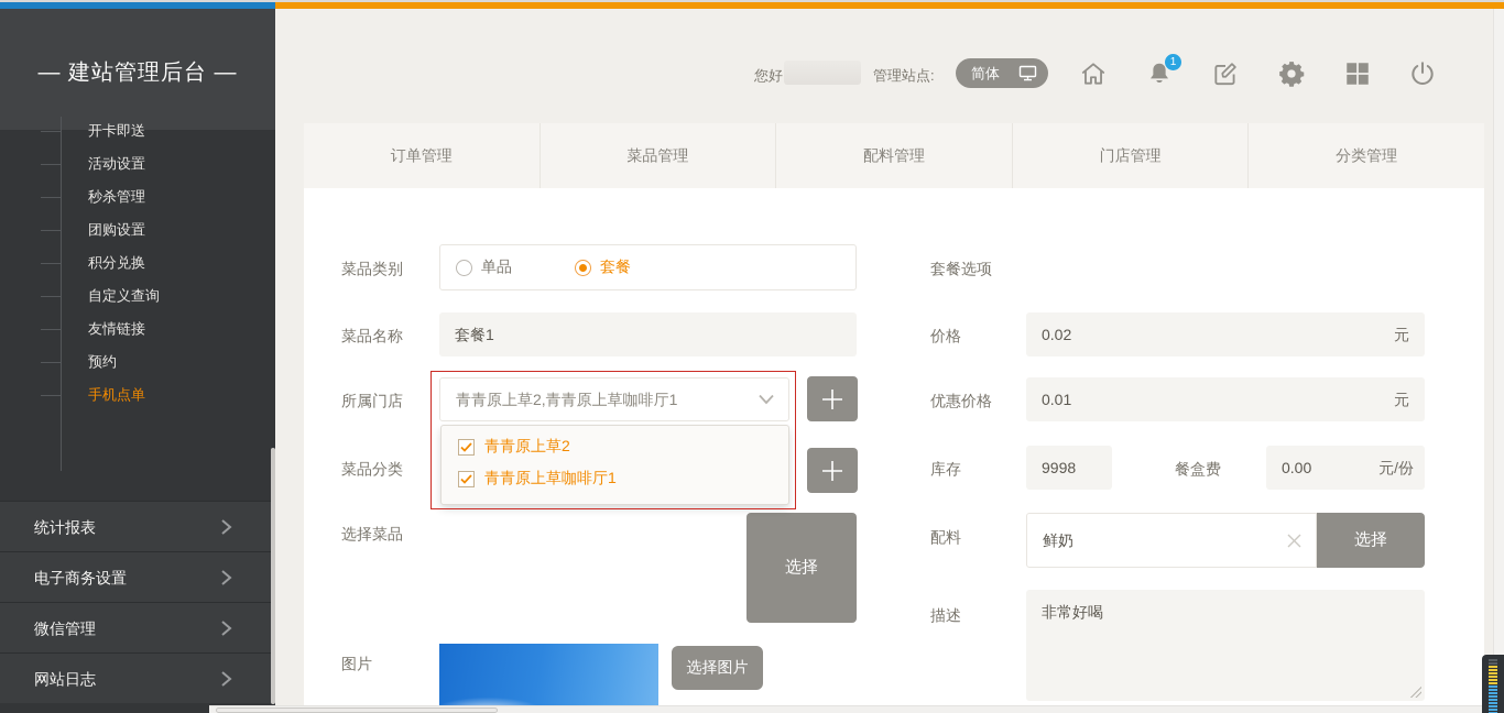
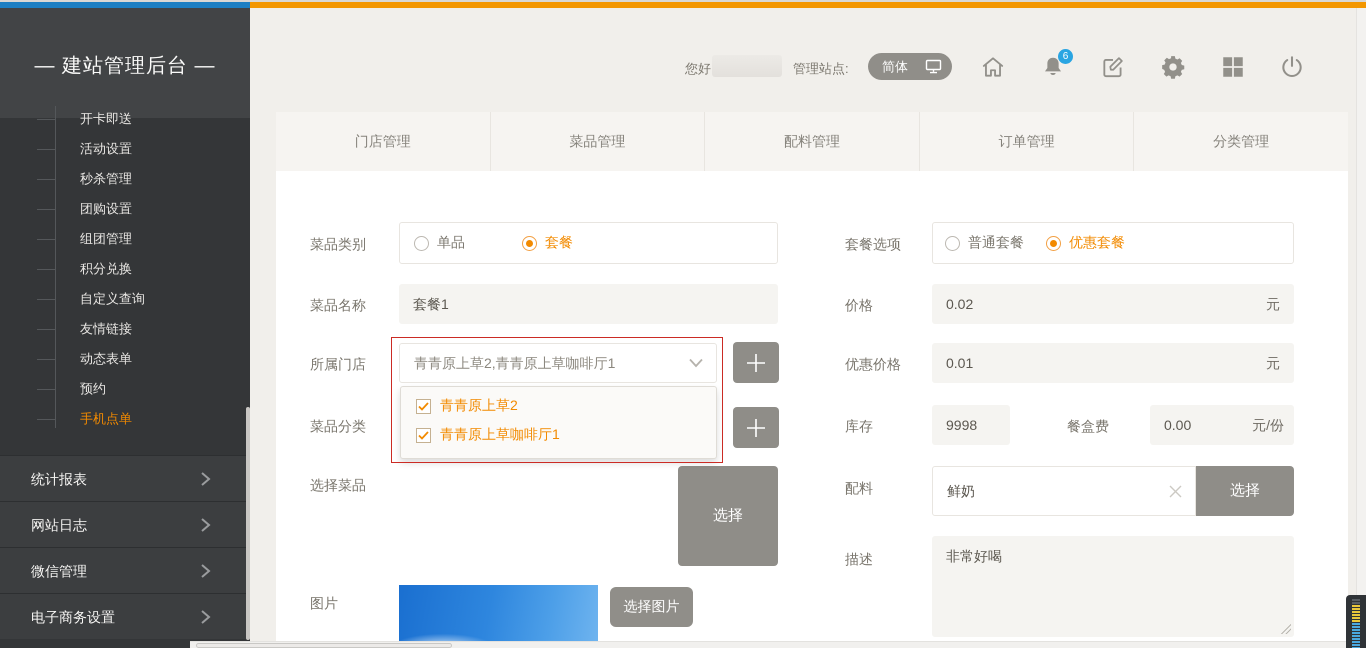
  — 建站管理后台 —
  开卡即送
  活动设置
  秒杀管理
  团购设置
+ 组团管理
  积分兑换
  自定义查询
  友情链接
+ 动态表单
  预约
  手机点单
  统计报表
- 电子商务设置
+ 网站日志
  微信管理
- 网站日志
+ 电子商务设置
  您好
  管理站点:
  简体
- 1
+ 6
- 订单管理
+ 门店管理
  菜品管理
  配料管理
- 门店管理
+ 订单管理
  分类管理
  菜品类别
  菜品名称
  所属门店
  菜品分类
  选择菜品
  图片
  套餐选项
  价格
  优惠价格
  库存
  餐盒费
  配料
  描述
  单品
  套餐
+ 普通套餐
+ 优惠套餐
  套餐1
  0.02
  元
  青青原上草2,青青原上草咖啡厅1
  0.01
  元
  青青原上草2
  青青原上草咖啡厅1
  9998
  0.00
  元/份
  选择
  鲜奶
  选择
  非常好喝
  选择图片
